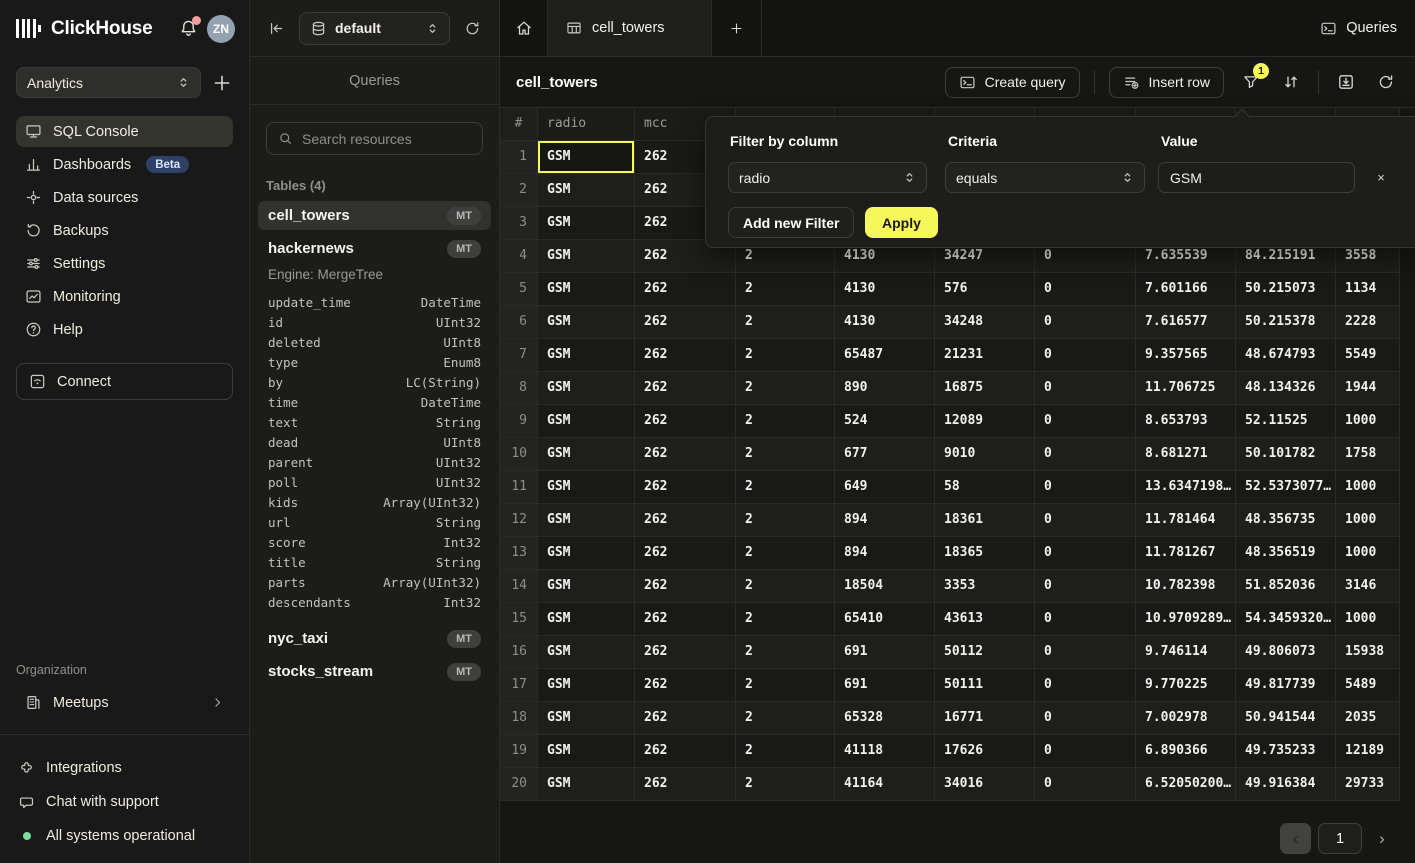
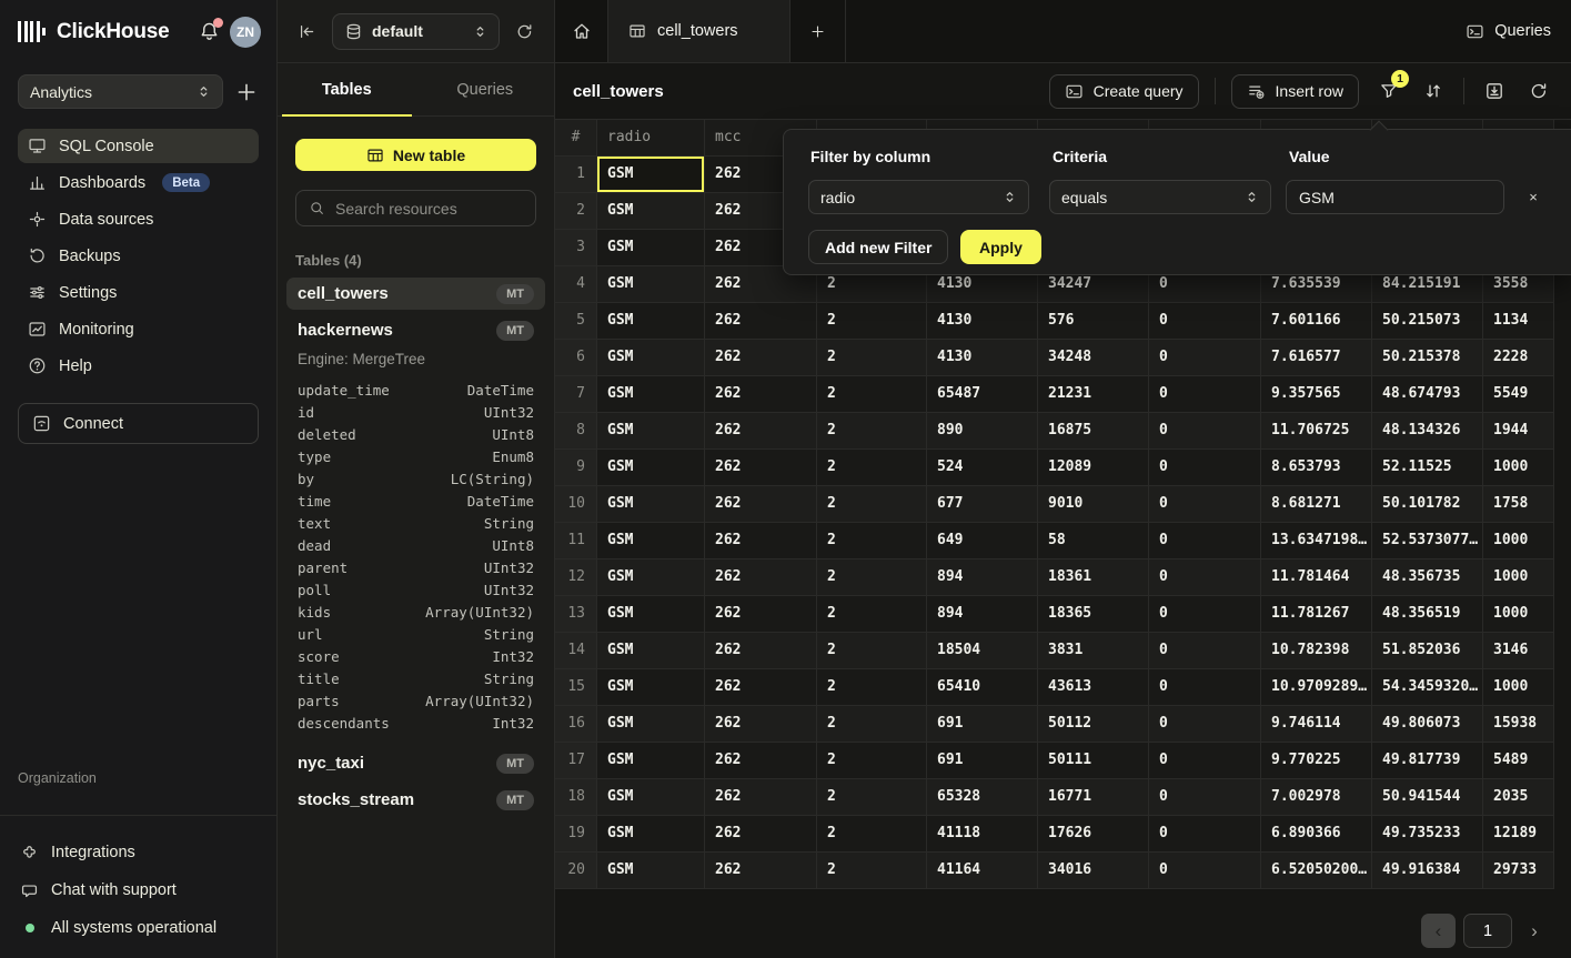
  ClickHouse
  ZN
  Analytics
  SQL Console
  Dashboards
  Beta
  Data sources
  Backups
  Settings
  Monitoring
  Help
  Connect
  Organization
- Meetups
  Integrations
  Chat with support
  All systems operational
  default
+ Tables
  Queries
+ New table
  Search resources
  Tables (4)
  cell_towers
  MT
  hackernews
  MT
  Engine: MergeTree
  update_time
  DateTime
  id
  UInt32
  deleted
  UInt8
  type
  Enum8
  by
  LC(String)
  time
  DateTime
  text
  String
  dead
  UInt8
  parent
  UInt32
  poll
  UInt32
  kids
  Array(UInt32)
  url
  String
  score
  Int32
  title
  String
  parts
  Array(UInt32)
  descendants
  Int32
  nyc_taxi
  MT
  stocks_stream
  MT
  cell_towers
  Queries
  cell_towers
  Create query
  Insert row
  1
  #
  radio
  mcc
  1
  GSM
  262
  2
  GSM
  262
  3
  GSM
  262
  4
  GSM
  262
  2
  4130
  34247
  0
  7.635539
  84.215191
  3558
  5
  GSM
  262
  2
  4130
  576
  0
  7.601166
  50.215073
  1134
  6
  GSM
  262
  2
  4130
  34248
  0
  7.616577
  50.215378
  2228
  7
  GSM
  262
  2
  65487
  21231
  0
  9.357565
  48.674793
  5549
  8
  GSM
  262
  2
  890
  16875
  0
  11.706725
  48.134326
  1944
  9
  GSM
  262
  2
  524
  12089
  0
  8.653793
  52.11525
  1000
  10
  GSM
  262
  2
  677
  9010
  0
  8.681271
  50.101782
  1758
  11
  GSM
  262
  2
  649
  58
  0
  13.6347198…
  52.5373077…
  1000
  12
  GSM
  262
  2
  894
  18361
  0
  11.781464
  48.356735
  1000
  13
  GSM
  262
  2
  894
  18365
  0
  11.781267
  48.356519
  1000
  14
  GSM
  262
  2
  18504
- 3353
+ 3831
  0
  10.782398
  51.852036
  3146
  15
  GSM
  262
  2
  65410
  43613
  0
  10.9709289…
  54.3459320…
  1000
  16
  GSM
  262
  2
  691
  50112
  0
  9.746114
  49.806073
  15938
  17
  GSM
  262
  2
  691
  50111
  0
  9.770225
  49.817739
  5489
  18
  GSM
  262
  2
  65328
  16771
  0
  7.002978
  50.941544
  2035
  19
  GSM
  262
  2
  41118
  17626
  0
  6.890366
  49.735233
  12189
  20
  GSM
  262
  2
  41164
  34016
  0
  6.52050200…
  49.916384
  29733
  ‹
  1
  ›
  Filter by column
  Criteria
  Value
  radio
  equals
  GSM
  ×
  Add new Filter
  Apply
